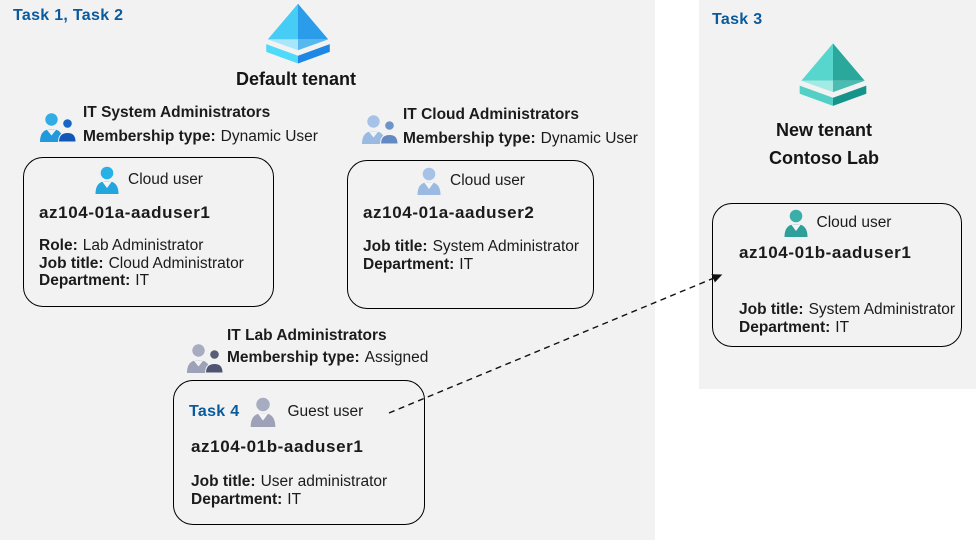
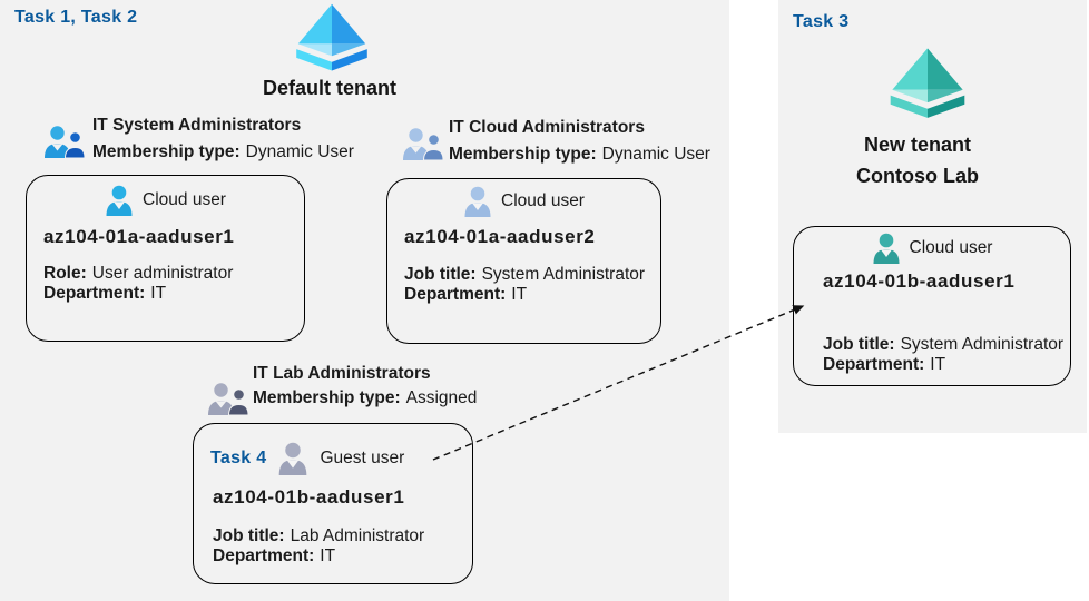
  Task 1, Task 2
  Default tenant
  IT System Administrators
  Membership type: Dynamic User
  Cloud user
  az104-01a-aaduser1
- Role: Lab Administrator
+ Role: User administrator
- Job title: Cloud Administrator
  Department: IT
  IT Cloud Administrators
  Membership type: Dynamic User
  Cloud user
  az104-01a-aaduser2
  Job title: System Administrator
  Department: IT
  IT Lab Administrators
  Membership type: Assigned
  Task 4
  Guest user
  az104-01b-aaduser1
- Job title: User administrator
+ Job title: Lab Administrator
  Department: IT
  Task 3
  New tenant
  Contoso Lab
  Cloud user
  az104-01b-aaduser1
  Job title: System Administrator
  Department: IT
